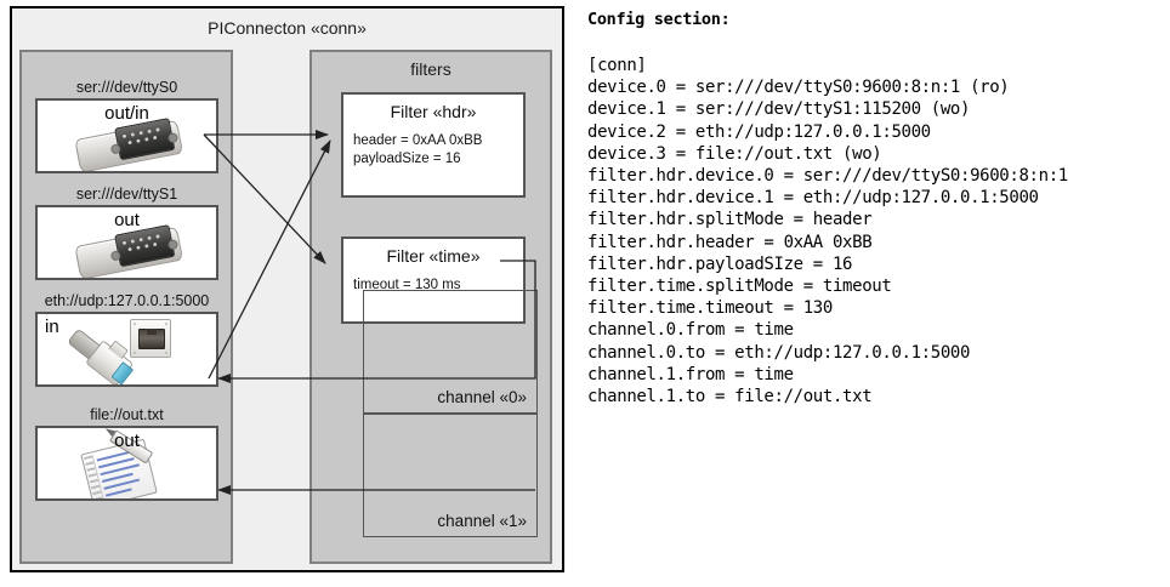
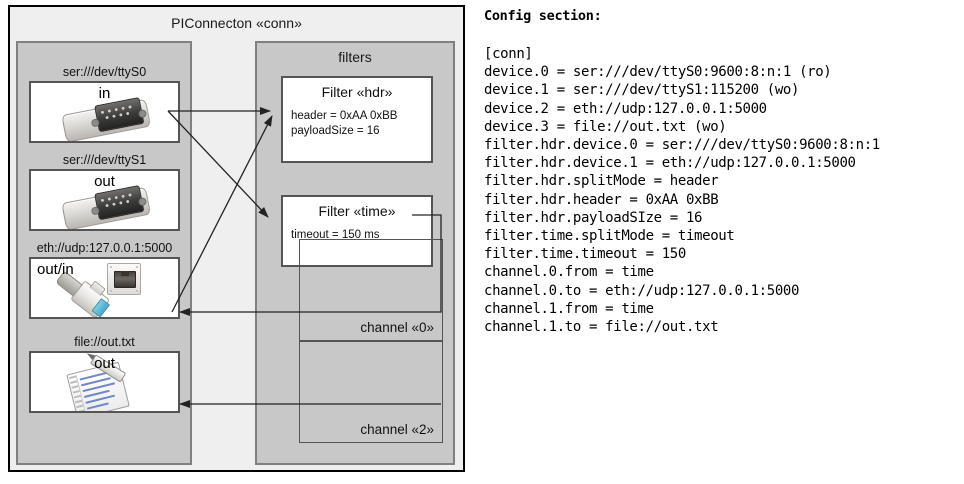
  PIConnecton «conn»
  ser:///dev/ttyS0
- out/in
+ in
  ser:///dev/ttyS1
  out
  eth://udp:127.0.0.1:5000
- in
+ out/in
  file://out.txt
  out
  filters
  Filter «hdr»
  header = 0xAA 0xBB
  payloadSize = 16
  Filter «time»
- timeout = 130 ms
+ timeout = 150 ms
  channel «0»
- channel «1»
+ channel «2»
  Config section:
  [conn]
  device.0 = ser:///dev/ttyS0:9600:8:n:1 (ro)
  device.1 = ser:///dev/ttyS1:115200 (wo)
  device.2 = eth://udp:127.0.0.1:5000
  device.3 = file://out.txt (wo)
  filter.hdr.device.0 = ser:///dev/ttyS0:9600:8:n:1
  filter.hdr.device.1 = eth://udp:127.0.0.1:5000
  filter.hdr.splitMode = header
  filter.hdr.header = 0xAA 0xBB
  filter.hdr.payloadSIze = 16
  filter.time.splitMode = timeout
- filter.time.timeout = 130
+ filter.time.timeout = 150
  channel.0.from = time
  channel.0.to = eth://udp:127.0.0.1:5000
  channel.1.from = time
  channel.1.to = file://out.txt
